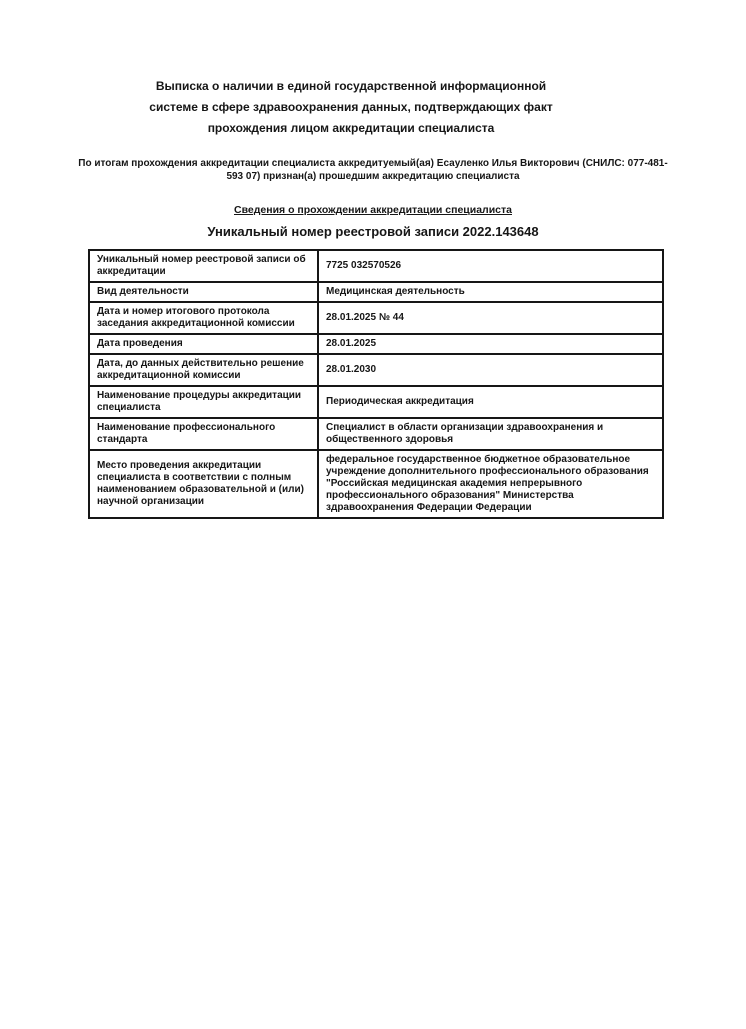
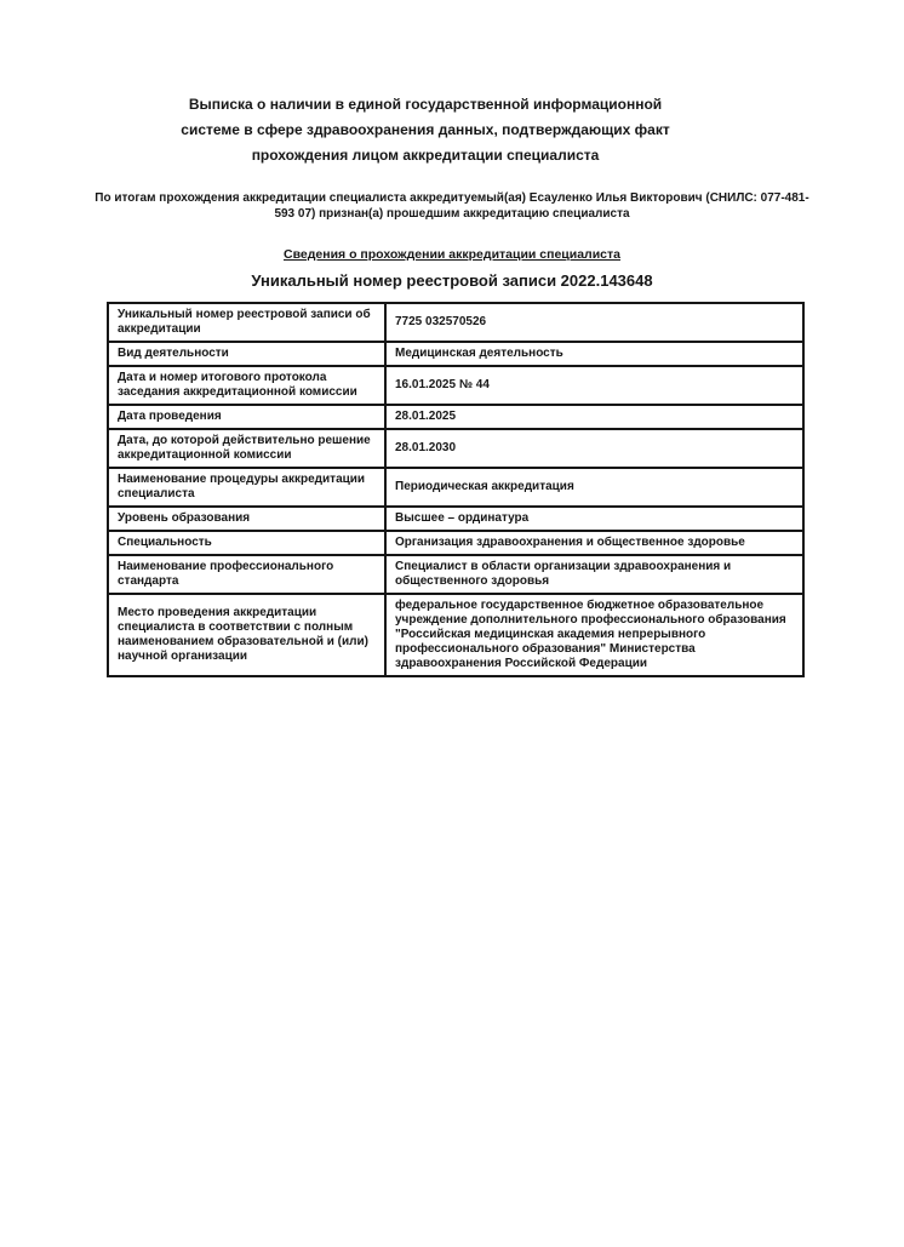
  Выписка о наличии в единой государственной информационной
  системе в сфере здравоохранения данных, подтверждающих факт
  прохождения лицом аккредитации специалиста
  По итогам прохождения аккредитации специалиста аккредитуемый(ая) Есауленко Илья Викторович (СНИЛС: 077-481-
  593 07) признан(а) прошедшим аккредитацию специалиста
  Сведения о прохождении аккредитации специалиста
  Уникальный номер реестровой записи 2022.143648
  Уникальный номер реестровой записи об аккредитации	7725 032570526
  Вид деятельности	Медицинская деятельность
- Дата и номер итогового протокола заседания аккредитационной комиссии	28.01.2025 № 44
+ Дата и номер итогового протокола заседания аккредитационной комиссии	16.01.2025 № 44
  Дата проведения	28.01.2025
- Дата, до данных действительно решение аккредитационной комиссии	28.01.2030
+ Дата, до которой действительно решение аккредитационной комиссии	28.01.2030
  Наименование процедуры аккредитации специалиста	Периодическая аккредитация
+ Уровень образования	Высшее – ординатура
+ Специальность	Организация здравоохранения и общественное здоровье
  Наименование профессионального стандарта	Специалист в области организации здравоохранения и общественного здоровья
- Место проведения аккредитации специалиста в соответствии с полным наименованием образовательной и (или) научной организации	федеральное государственное бюджетное образовательное учреждение дополнительного профессионального образования "Российская медицинская академия непрерывного профессионального образования" Министерства здравоохранения Федерации Федерации
+ Место проведения аккредитации специалиста в соответствии с полным наименованием образовательной и (или) научной организации	федеральное государственное бюджетное образовательное учреждение дополнительного профессионального образования "Российская медицинская академия непрерывного профессионального образования" Министерства здравоохранения Российской Федерации
